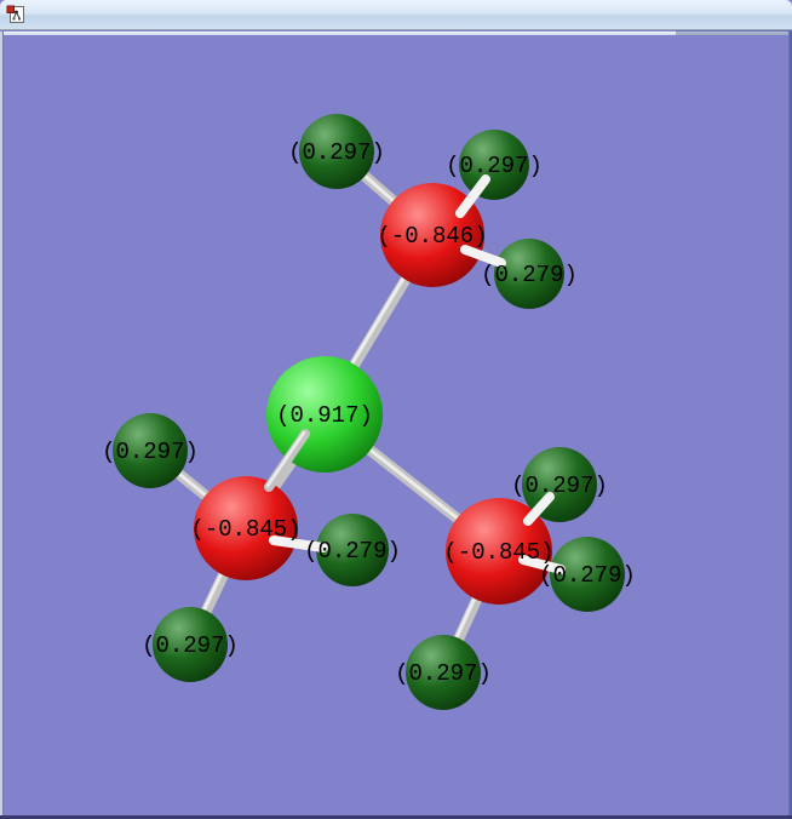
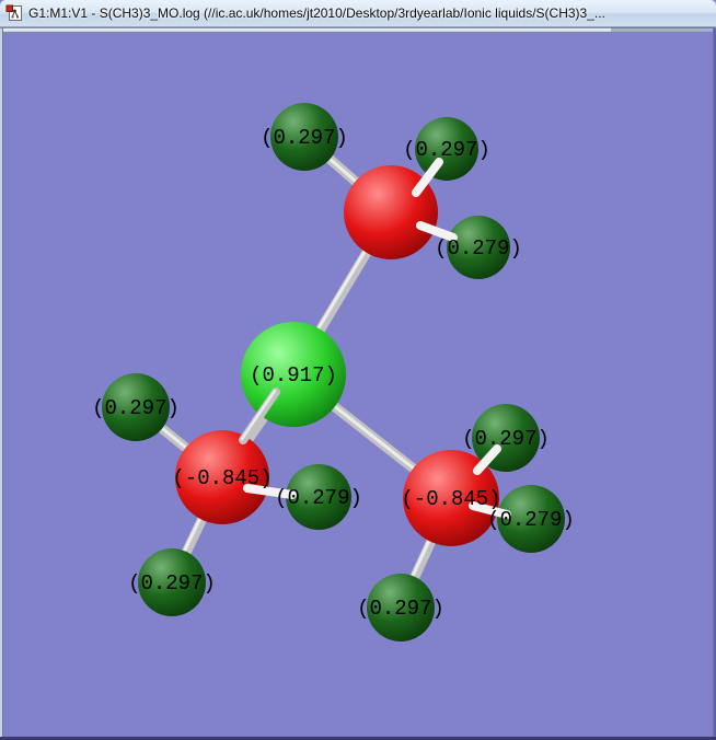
+ G1:M1:V1 - S(CH3)3_MO.log (//ic.ac.uk/homes/jt2010/Desktop/3rdyearlab/Ionic liquids/S(CH3)3_...
  (0.297)
  (0.297)
  (0.279)
- (-0.846)
  (0.297)
  (0.279)
  (0.297)
  (-0.845)
  (0.297)
  (0.279)
  (0.297)
  (-0.845)
  (0.917)
